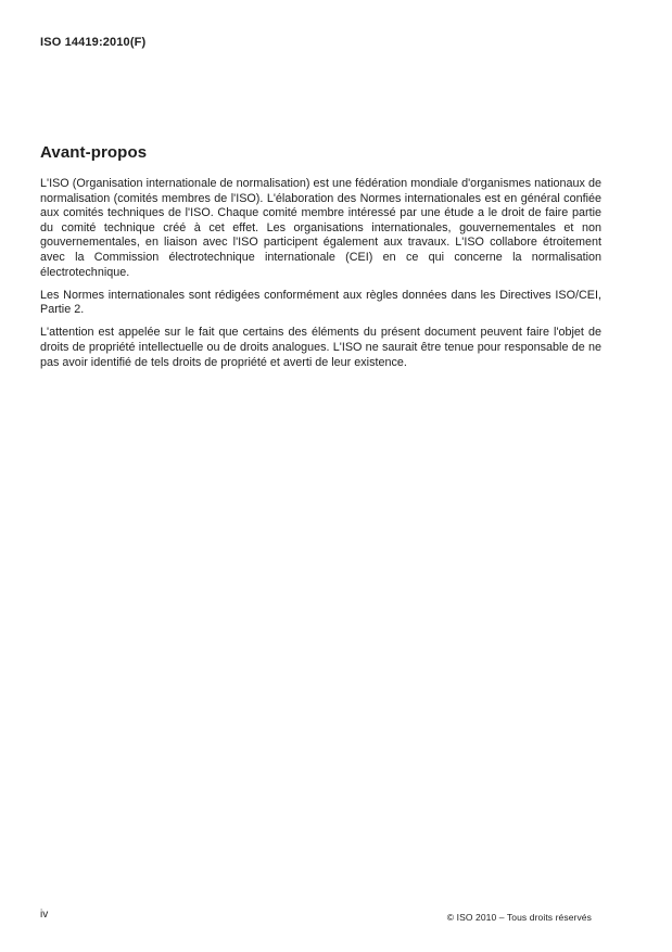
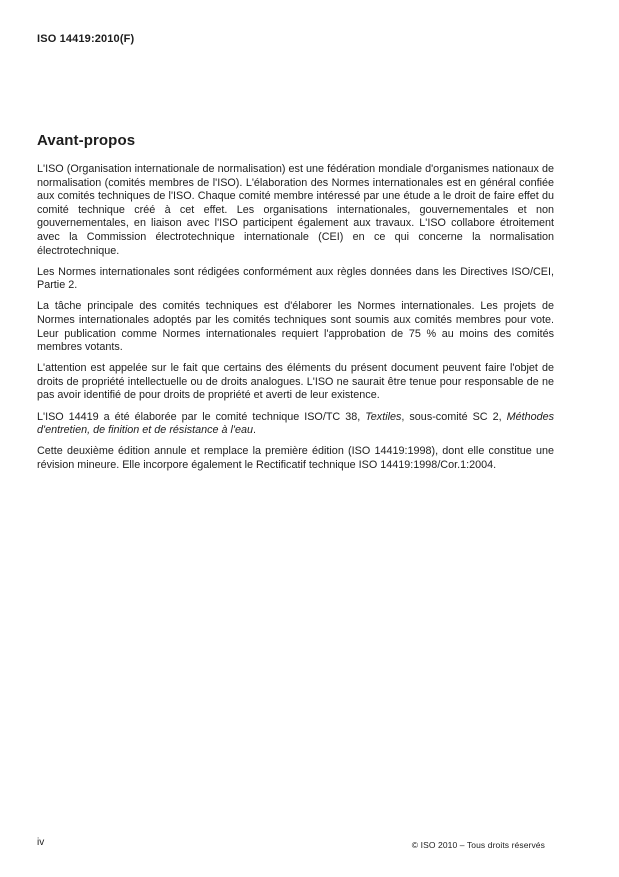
  ISO 14419:2010(F)
  Avant-propos
- L'ISO (Organisation internationale de normalisation) est une fédération mondiale d'organismes nationaux de normalisation (comités membres de l'ISO). L'élaboration des Normes internationales est en général confiée aux comités techniques de l'ISO. Chaque comité membre intéressé par une étude a le droit de faire partie du comité technique créé à cet effet. Les organisations internationales, gouvernementales et non gouvernementales, en liaison avec l'ISO participent également aux travaux. L'ISO collabore étroitement avec la Commission électrotechnique internationale (CEI) en ce qui concerne la normalisation électrotechnique.
+ L'ISO (Organisation internationale de normalisation) est une fédération mondiale d'organismes nationaux de normalisation (comités membres de l'ISO). L'élaboration des Normes internationales est en général confiée aux comités techniques de l'ISO. Chaque comité membre intéressé par une étude a le droit de faire effet du comité technique créé à cet effet. Les organisations internationales, gouvernementales et non gouvernementales, en liaison avec l'ISO participent également aux travaux. L'ISO collabore étroitement avec la Commission électrotechnique internationale (CEI) en ce qui concerne la normalisation électrotechnique.
  Les Normes internationales sont rédigées conformément aux règles données dans les Directives ISO/CEI, Partie 2.
+ La tâche principale des comités techniques est d'élaborer les Normes internationales. Les projets de Normes internationales adoptés par les comités techniques sont soumis aux comités membres pour vote. Leur publication comme Normes internationales requiert l'approbation de 75 % au moins des comités membres votants.
- L'attention est appelée sur le fait que certains des éléments du présent document peuvent faire l'objet de droits de propriété intellectuelle ou de droits analogues. L'ISO ne saurait être tenue pour responsable de ne pas avoir identifié de tels droits de propriété et averti de leur existence.
+ L'attention est appelée sur le fait que certains des éléments du présent document peuvent faire l'objet de droits de propriété intellectuelle ou de droits analogues. L'ISO ne saurait être tenue pour responsable de ne pas avoir identifié de pour droits de propriété et averti de leur existence.
+ L'ISO 14419 a été élaborée par le comité technique ISO/TC 38, Textiles, sous-comité SC 2, Méthodes d'entretien, de finition et de résistance à l'eau.
+ Cette deuxième édition annule et remplace la première édition (ISO 14419:1998), dont elle constitue une révision mineure. Elle incorpore également le Rectificatif technique ISO 14419:1998/Cor.1:2004.
  iv
  © ISO 2010 – Tous droits réservés
